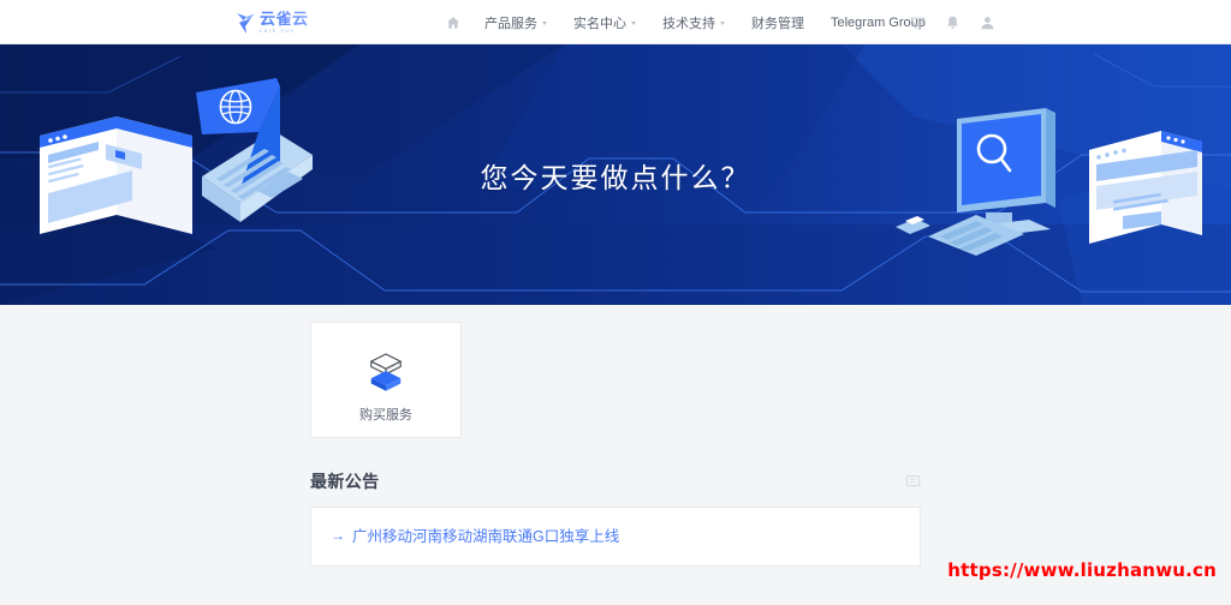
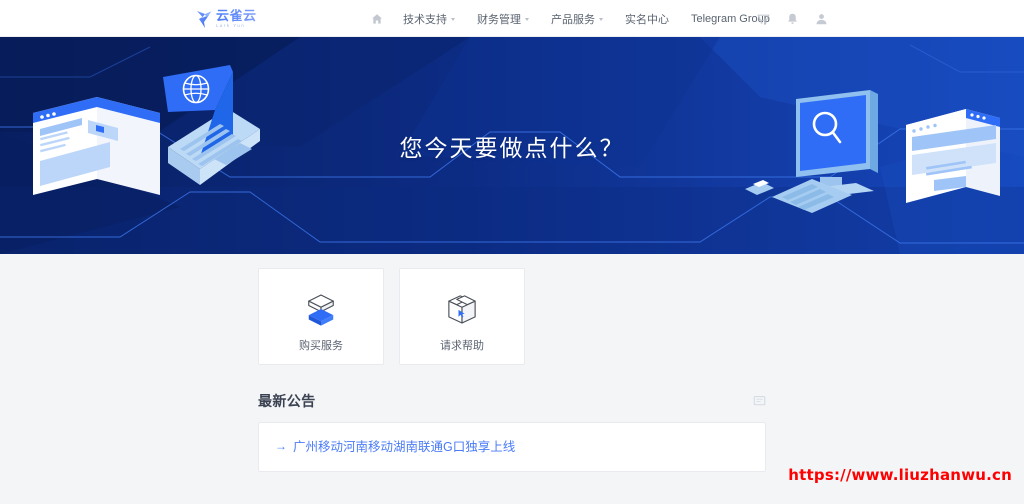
  云雀云
- 产品服务
+ 技术支持
- 实名中心
+ 财务管理
- 技术支持
+ 产品服务
- 财务管理
+ 实名中心
  Telegram Grou
  您今天要做点什么？
  购买服务
+ 请求帮助
  最新公告
  →
  广州移动河南移动湖南联通G口独享上线
  https://www.liuzhanwu.cn
